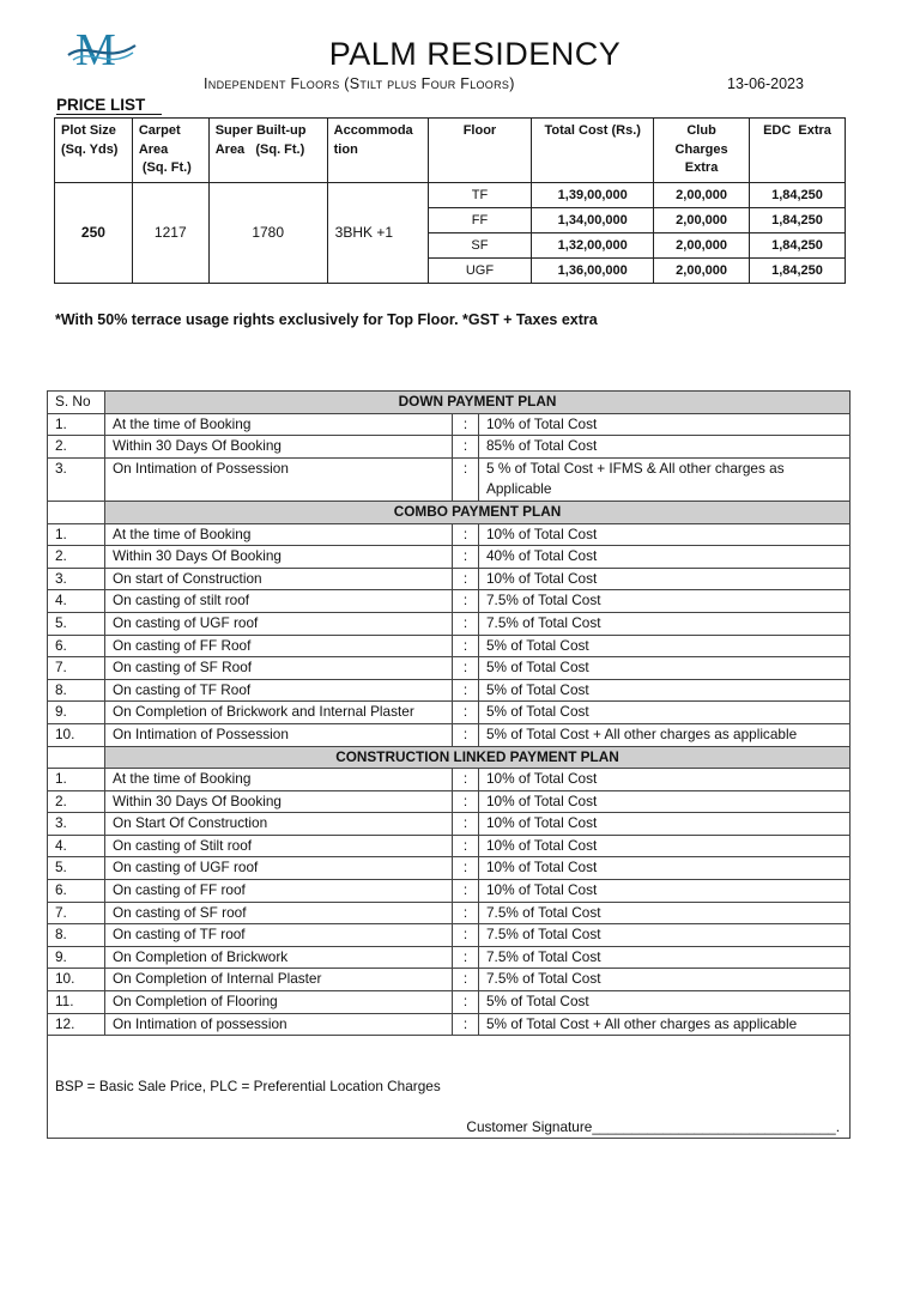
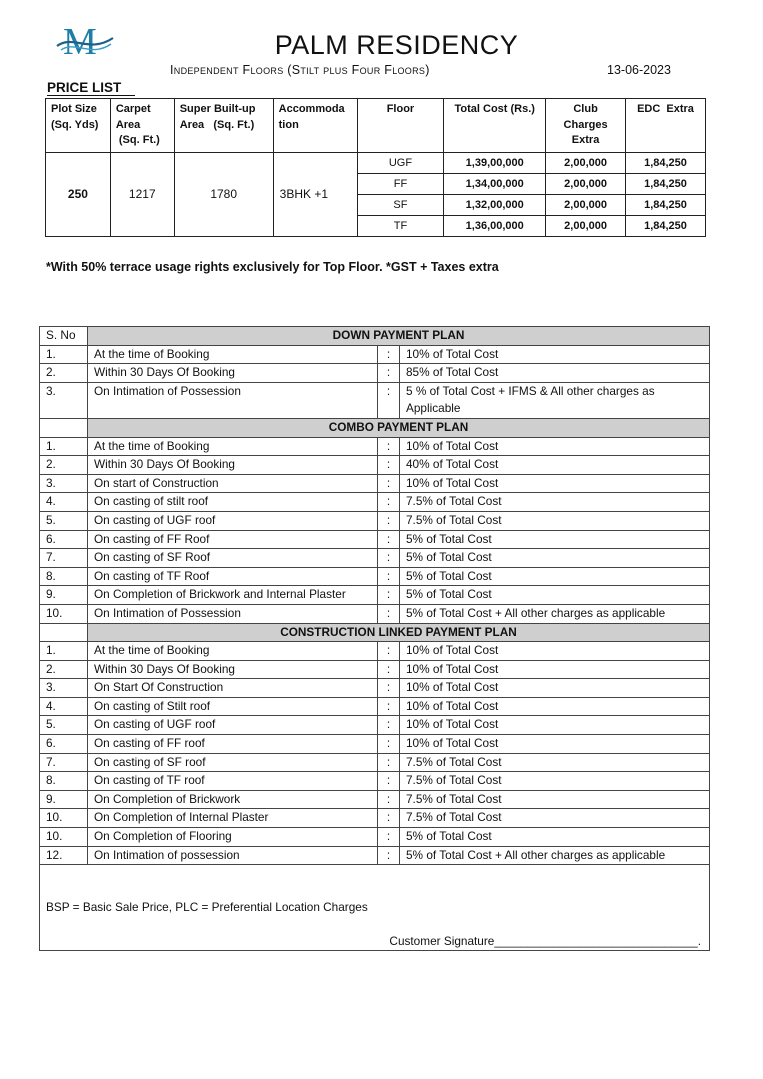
  M
  PALM RESIDENCY
  Independent Floors (Stilt plus Four Floors)
  13-06-2023
  PRICE LIST
  Plot Size(Sq. Yds)	CarpetArea (Sq. Ft.)	Super Built-upArea (Sq. Ft.)	Accommodation	Floor	Total Cost (Rs.)	ClubChargesExtra	EDC Extra
- 250	1217	1780	3BHK +1	TF	1,39,00,000	2,00,000	1,84,250
+ 250	1217	1780	3BHK +1	UGF	1,39,00,000	2,00,000	1,84,250
  FF	1,34,00,000	2,00,000	1,84,250
  SF	1,32,00,000	2,00,000	1,84,250
- UGF	1,36,00,000	2,00,000	1,84,250
+ TF	1,36,00,000	2,00,000	1,84,250
  *With 50% terrace usage rights exclusively for Top Floor. *GST + Taxes extra
  S. No	DOWN PAYMENT PLAN
  1.	At the time of Booking	:	10% of Total Cost
  2.	Within 30 Days Of Booking	:	85% of Total Cost
  3.	On Intimation of Possession	:	5 % of Total Cost + IFMS & All other charges as Applicable
  	COMBO PAYMENT PLAN
  1.	At the time of Booking	:	10% of Total Cost
  2.	Within 30 Days Of Booking	:	40% of Total Cost
  3.	On start of Construction	:	10% of Total Cost
  4.	On casting of stilt roof	:	7.5% of Total Cost
  5.	On casting of UGF roof	:	7.5% of Total Cost
  6.	On casting of FF Roof	:	5% of Total Cost
  7.	On casting of SF Roof	:	5% of Total Cost
  8.	On casting of TF Roof	:	5% of Total Cost
  9.	On Completion of Brickwork and Internal Plaster	:	5% of Total Cost
  10.	On Intimation of Possession	:	5% of Total Cost + All other charges as applicable
  	CONSTRUCTION LINKED PAYMENT PLAN
  1.	At the time of Booking	:	10% of Total Cost
  2.	Within 30 Days Of Booking	:	10% of Total Cost
  3.	On Start Of Construction	:	10% of Total Cost
  4.	On casting of Stilt roof	:	10% of Total Cost
  5.	On casting of UGF roof	:	10% of Total Cost
  6.	On casting of FF roof	:	10% of Total Cost
  7.	On casting of SF roof	:	7.5% of Total Cost
  8.	On casting of TF roof	:	7.5% of Total Cost
  9.	On Completion of Brickwork	:	7.5% of Total Cost
  10.	On Completion of Internal Plaster	:	7.5% of Total Cost
- 11.	On Completion of Flooring	:	5% of Total Cost
+ 10.	On Completion of Flooring	:	5% of Total Cost
  12.	On Intimation of possession	:	5% of Total Cost + All other charges as applicable
  BSP = Basic Sale Price, PLC = Preferential Location ChargesCustomer Signature_______________________________.
